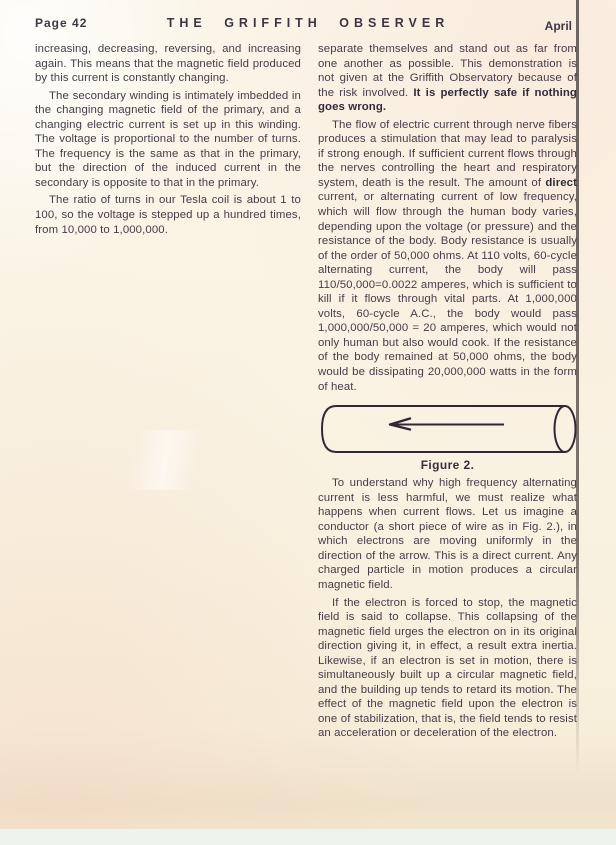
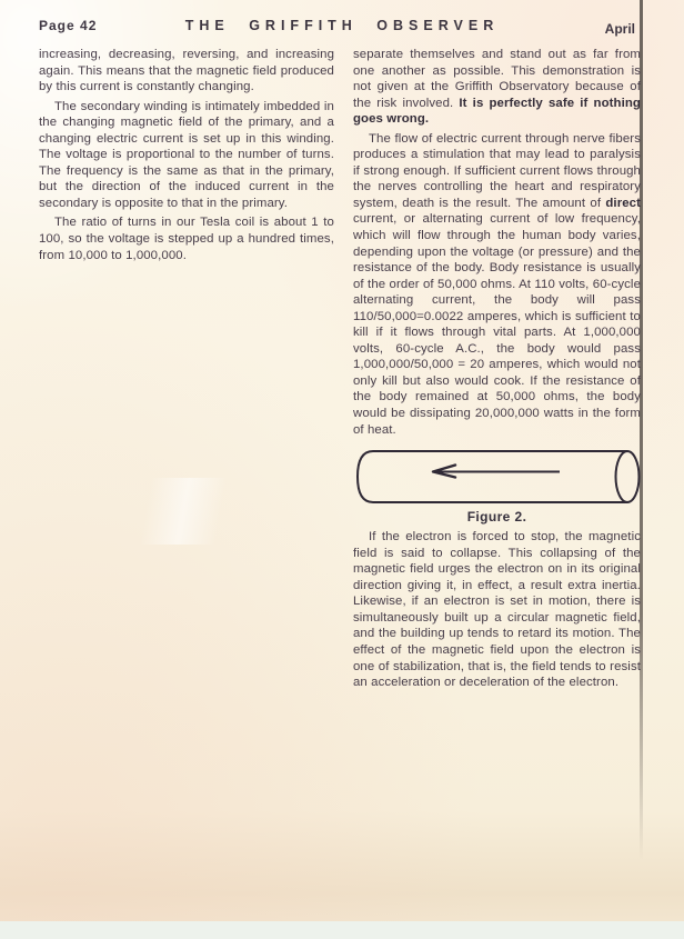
  Page 42
  THE GRIFFITH OBSERVER
  April
  increasing, decreasing, reversing, and increasing again. This means that the magnetic field produced by this current is constantly changing.
  The secondary winding is intimately imbedded in the changing magnetic field of the primary, and a changing electric current is set up in this winding. The voltage is proportional to the number of turns. The frequency is the same as that in the primary, but the direction of the induced current in the secondary is opposite to that in the primary.
  The ratio of turns in our Tesla coil is about 1 to 100, so the voltage is stepped up a hundred times, from 10,000 to 1,000,000.
  separate themselves and stand out as far from one another as possible. This demonstration is not given at the Griffith Observatory because of the risk involved. It is perfectly safe if nothing goes wrong.
- The flow of electric current through nerve fibers produces a stimulation that may lead to paralysis if strong enough. If sufficient current flows through the nerves controlling the heart and respiratory system, death is the result. The amount of direct current, or alternating current of low frequency, which will flow through the human body varies, depending upon the voltage (or pressure) and the resistance of the body. Body resistance is usually of the order of 50,000 ohms. At 110 volts, 60-cycle alternating current, the body will pass 110/50,000=0.0022 amperes, which is sufficient to kill if it flows through vital parts. At 1,000,000 volts, 60-cycle A.C., the body would pass 1,000,000/50,000 = 20 amperes, which would not only human but also would cook. If the resistance of the body remained at 50,000 ohms, the body would be dissipating 20,000,000 watts in the form of heat.
+ The flow of electric current through nerve fibers produces a stimulation that may lead to paralysis if strong enough. If sufficient current flows through the nerves controlling the heart and respiratory system, death is the result. The amount of direct current, or alternating current of low frequency, which will flow through the human body varies, depending upon the voltage (or pressure) and the resistance of the body. Body resistance is usually of the order of 50,000 ohms. At 110 volts, 60-cycle alternating current, the body will pass 110/50,000=0.0022 amperes, which is sufficient to kill if it flows through vital parts. At 1,000,000 volts, 60-cycle A.C., the body would pass 1,000,000/50,000 = 20 amperes, which would not only kill but also would cook. If the resistance of the body remained at 50,000 ohms, the body would be dissipating 20,000,000 watts in the form of heat.
  Figure 2.
- To understand why high frequency alternating current is less harmful, we must realize what happens when current flows. Let us imagine a conductor (a short piece of wire as in Fig. 2.), in which electrons are moving uniformly in the direction of the arrow. This is a direct current. Any charged particle in motion produces a circular magnetic field.
  If the electron is forced to stop, the magnetic field is said to collapse. This collapsing of the magnetic field urges the electron on in its original direction giving it, in effect, a result extra inertia. Likewise, if an electron is set in motion, there is simultaneously built up a circular magnetic field, and the building up tends to retard its motion. The effect of the magnetic field upon the electron is one of stabilization, that is, the field tends to resist an acceleration or deceleration of the electron.
